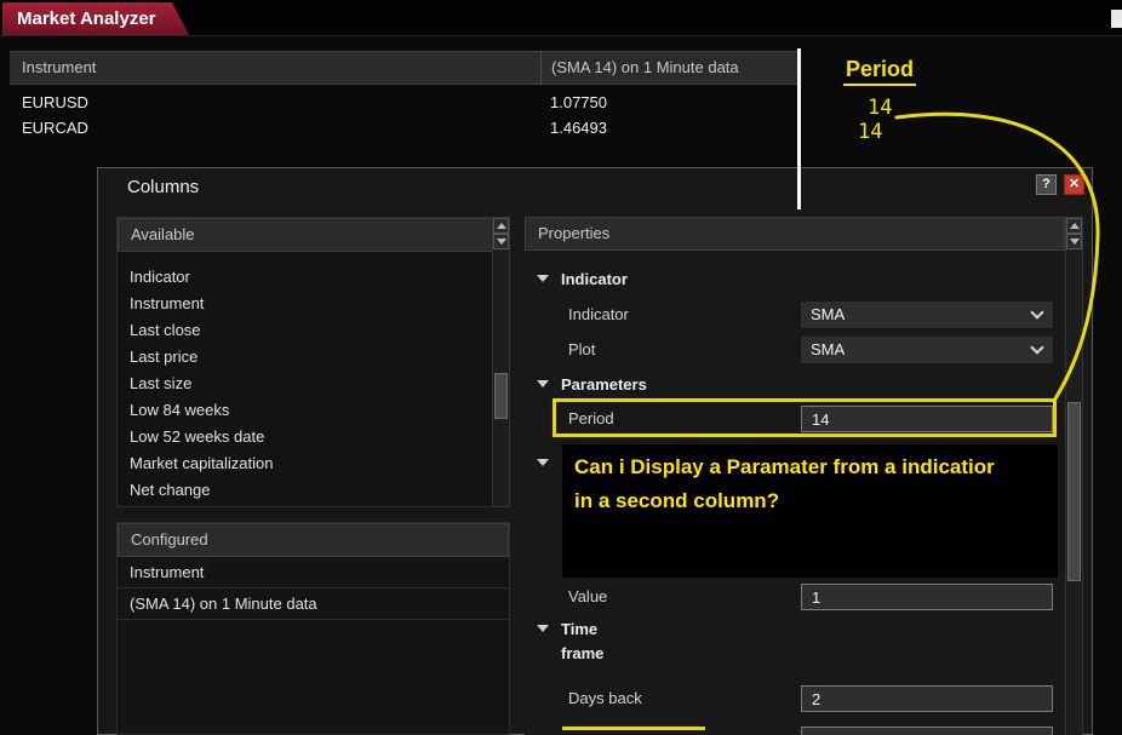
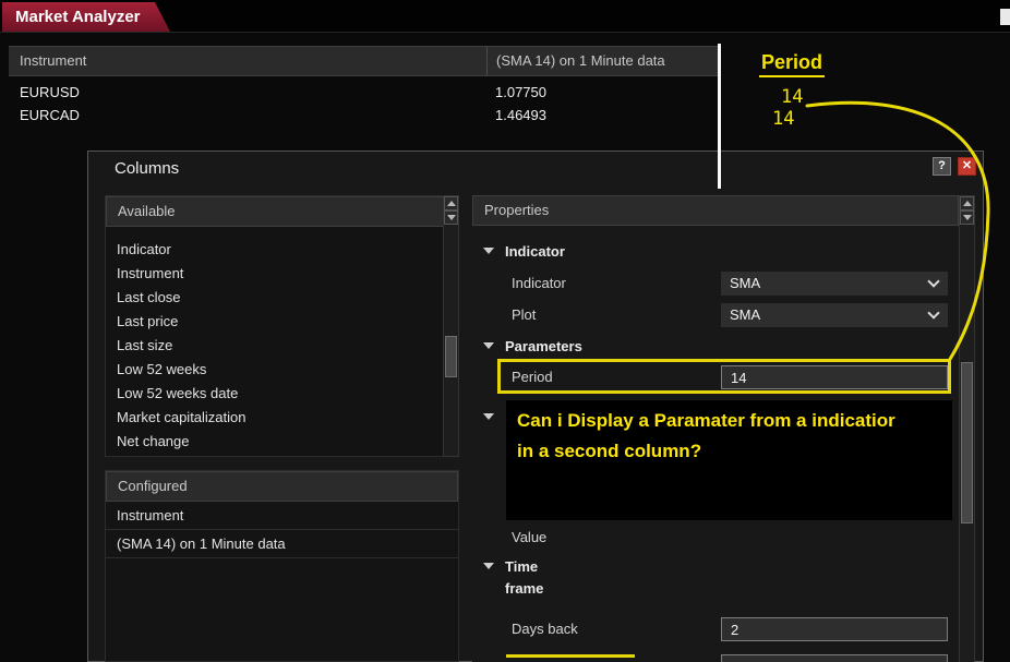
  Market Analyzer
  Instrument
  (SMA 14) on 1 Minute data
  EURUSD
  1.07750
  EURCAD
  1.46493
  Period
  14
  14
  Columns
  ?
  ✕
  Available
  Indicator
  Instrument
  Last close
  Last price
  Last size
- Low 84 weeks
+ Low 52 weeks
  Low 52 weeks date
  Market capitalization
  Net change
  Configured
  Instrument
  (SMA 14) on 1 Minute data
  Properties
  Indicator
  Indicator
  SMA
  Plot
  SMA
  Parameters
  Period
  14
  Value
- 1
  Time frame
  Days back
  2
  Can i Display a Paramater from a indicatior
  in a second column?
